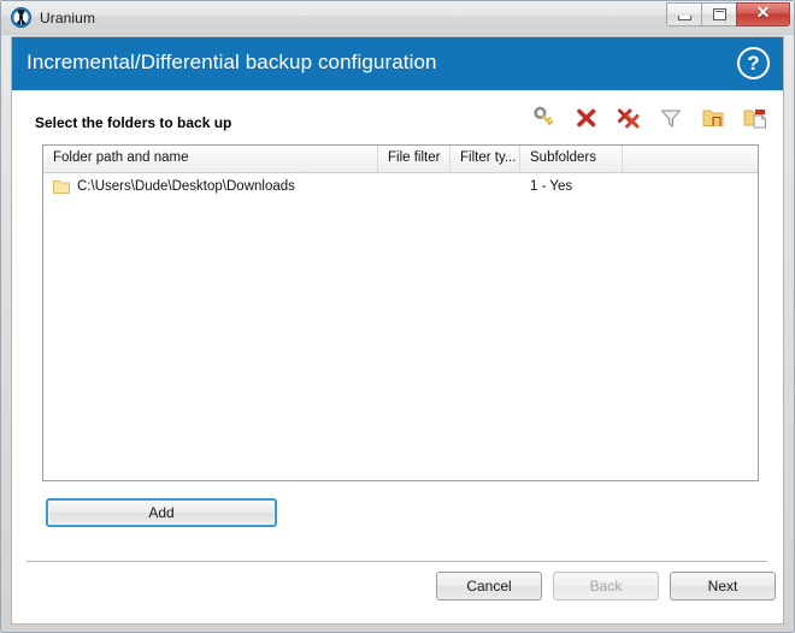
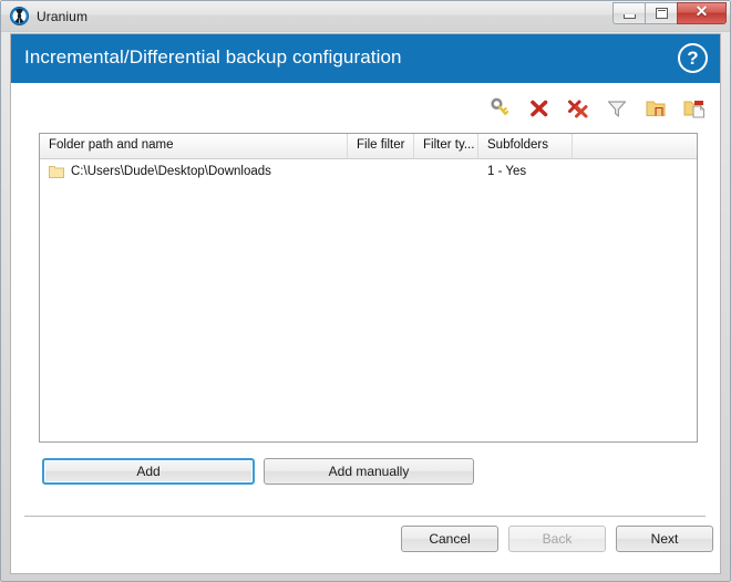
  Uranium
  ✕
  Incremental/Differential backup configuration
  ?
- Select the folders to back up
  Folder path and name
  File filter
  Filter ty...
  Subfolders
  C:\Users\Dude\Desktop\Downloads
  1 - Yes
  Add
+ Add manually
  Cancel
  Back
  Next
